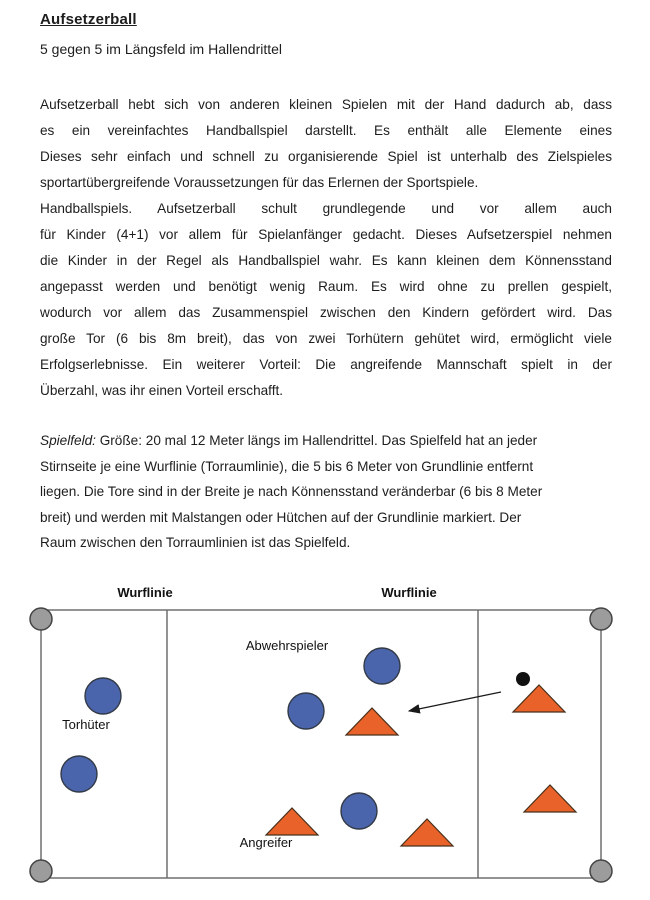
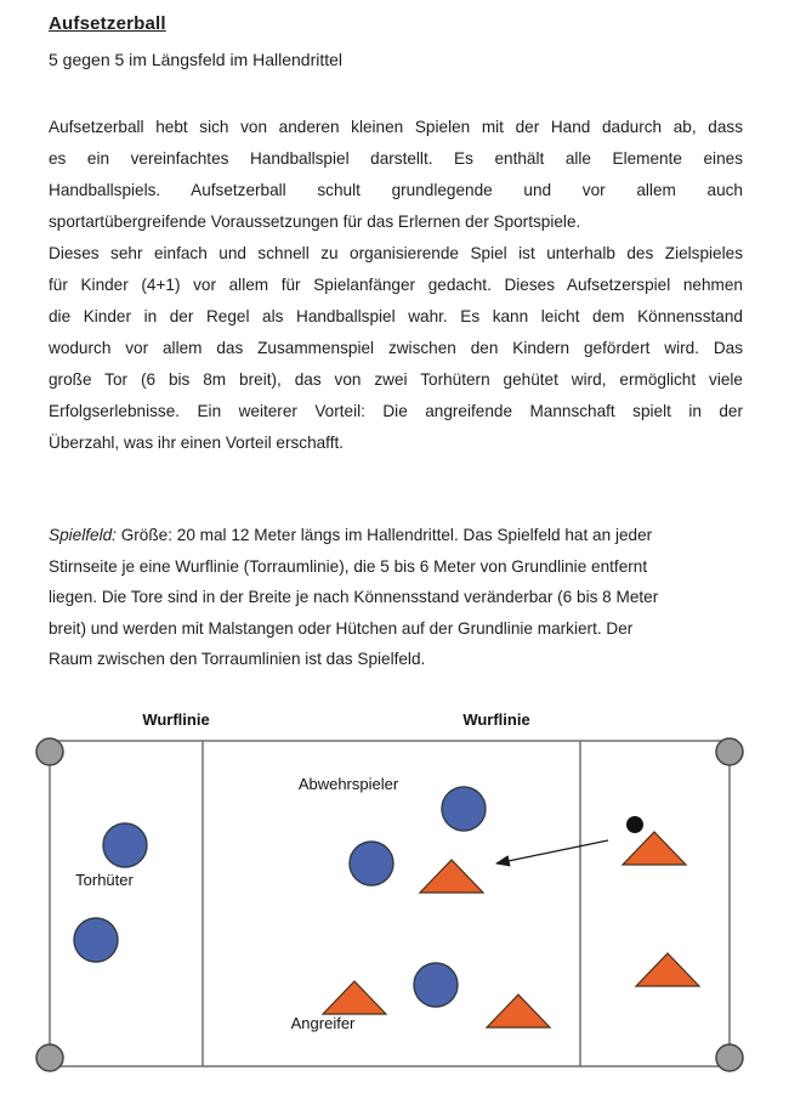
  Aufsetzerball
  5 gegen 5 im Längsfeld im Hallendrittel
  Aufsetzerball hebt sich von anderen kleinen Spielen mit der Hand dadurch ab, dass
  es ein vereinfachtes Handballspiel darstellt. Es enthält alle Elemente eines
- Dieses sehr einfach und schnell zu organisierende Spiel ist unterhalb des Zielspieles
+ Handballspiels. Aufsetzerball schult grundlegende und vor allem auch
  sportartübergreifende Voraussetzungen für das Erlernen der Sportspiele.
- Handballspiels. Aufsetzerball schult grundlegende und vor allem auch
+ Dieses sehr einfach und schnell zu organisierende Spiel ist unterhalb des Zielspieles
  für Kinder (4+1) vor allem für Spielanfänger gedacht. Dieses Aufsetzerspiel nehmen
- die Kinder in der Regel als Handballspiel wahr. Es kann kleinen dem Könnensstand
+ die Kinder in der Regel als Handballspiel wahr. Es kann leicht dem Könnensstand
- angepasst werden und benötigt wenig Raum. Es wird ohne zu prellen gespielt,
  wodurch vor allem das Zusammenspiel zwischen den Kindern gefördert wird. Das
  große Tor (6 bis 8m breit), das von zwei Torhütern gehütet wird, ermöglicht viele
  Erfolgserlebnisse. Ein weiterer Vorteil: Die angreifende Mannschaft spielt in der
  Überzahl, was ihr einen Vorteil erschafft.
  Spielfeld: Größe: 20 mal 12 Meter längs im Hallendrittel. Das Spielfeld hat an jeder
  Stirnseite je eine Wurflinie (Torraumlinie), die 5 bis 6 Meter von Grundlinie entfernt
  liegen. Die Tore sind in der Breite je nach Könnensstand veränderbar (6 bis 8 Meter
  breit) und werden mit Malstangen oder Hütchen auf der Grundlinie markiert. Der
  Raum zwischen den Torraumlinien ist das Spielfeld.
  Wurflinie
  Wurflinie
  Abwehrspieler
  Torhüter
  Angreifer
